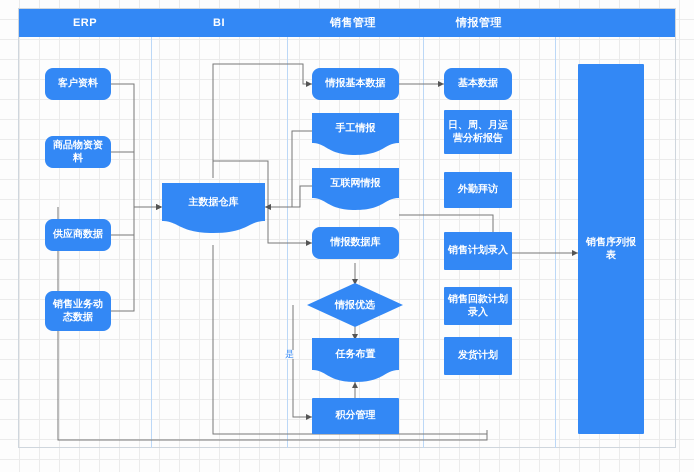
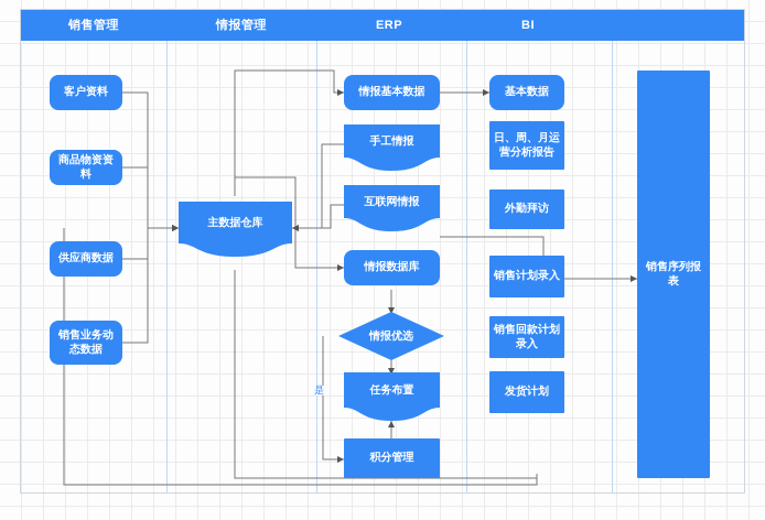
- ERP
+ 销售管理
- BI
+ 情报管理
- 销售管理
+ ERP
- 情报管理
+ BI
  客户资料
  商品物资资料
  供应商数据
  销售业务动态数据
  主数据仓库
  情报基本数据
  手工情报
  互联网情报
  情报数据库
  情报优选
  任务布置
  积分管理
  是
  基本数据
  日、周、月运营分析报告
  外勤拜访
  销售计划录入
  销售回款计划录入
  发货计划
  销售序列报表
